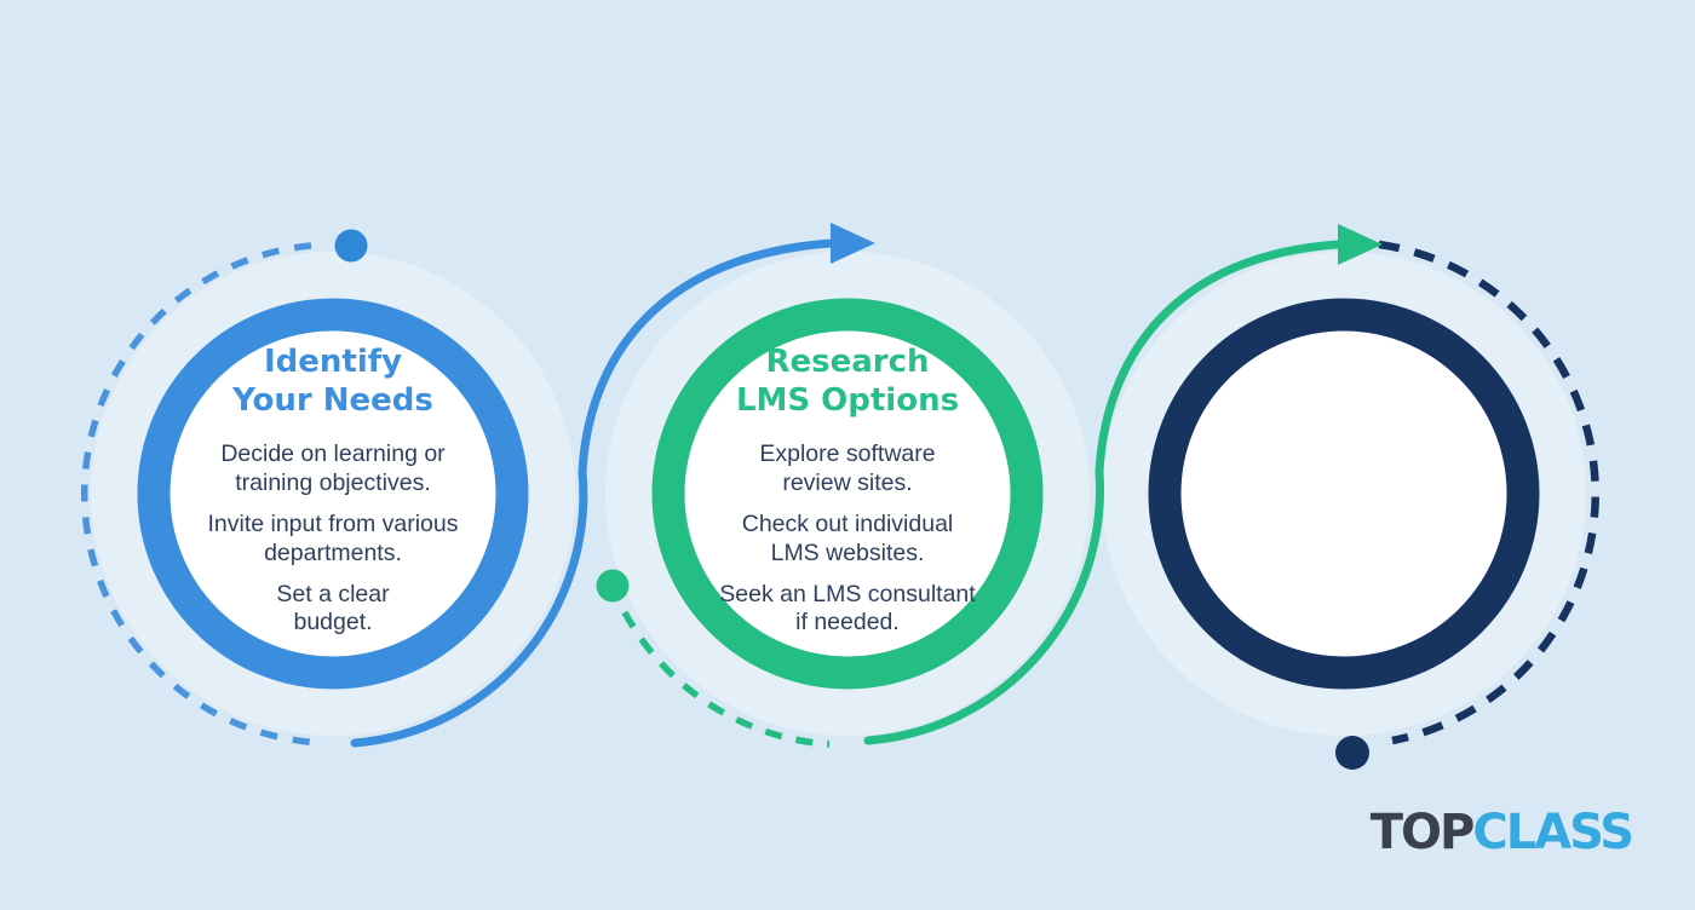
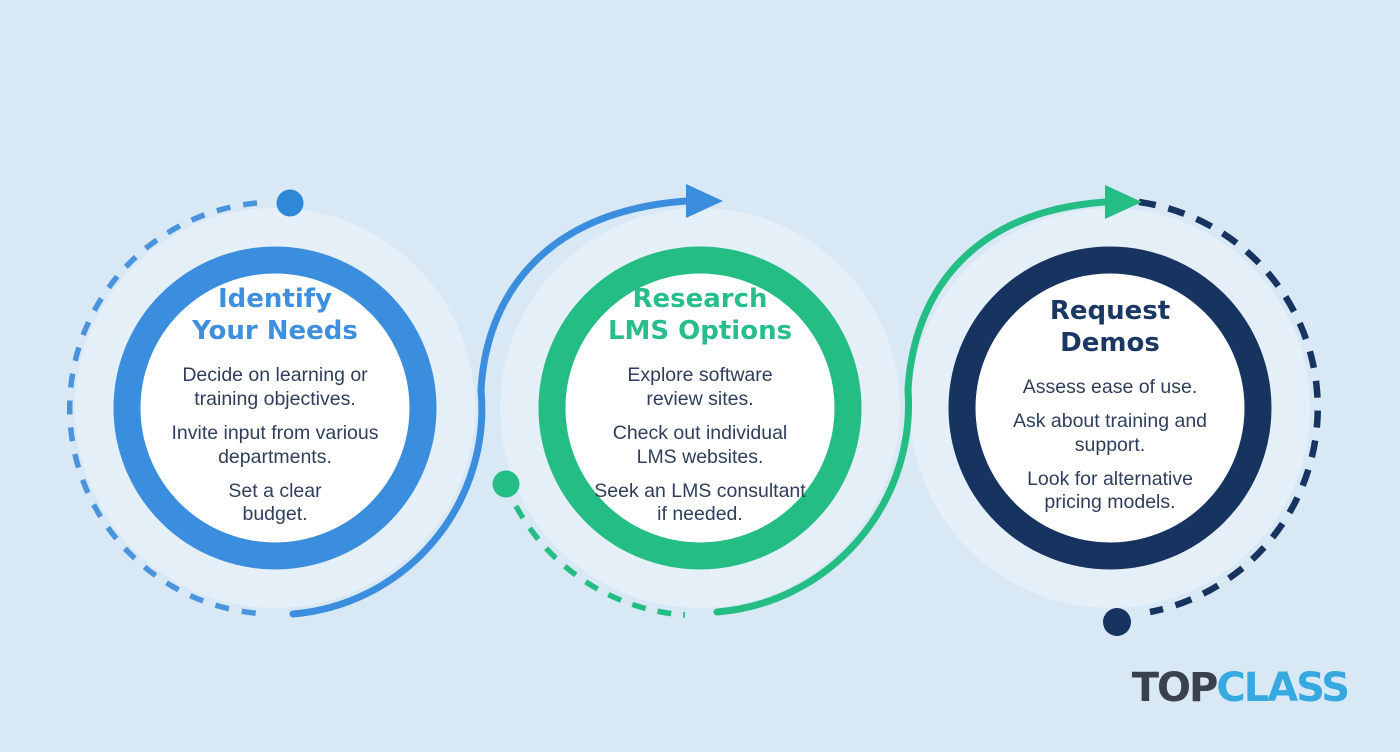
  Identify
  Your Needs
  Decide on learning or
  training objectives.
  Invite input from various
  departments.
  Set a clear
  budget.
  Research
  LMS Options
  Explore software
  review sites.
  Check out individual
  LMS websites.
  Seek an LMS consultant
  if needed.
+ Request
+ Demos
+ Assess ease of use.
+ Ask about training and
+ support.
+ Look for alternative
+ pricing models.
  TOPCLASS
